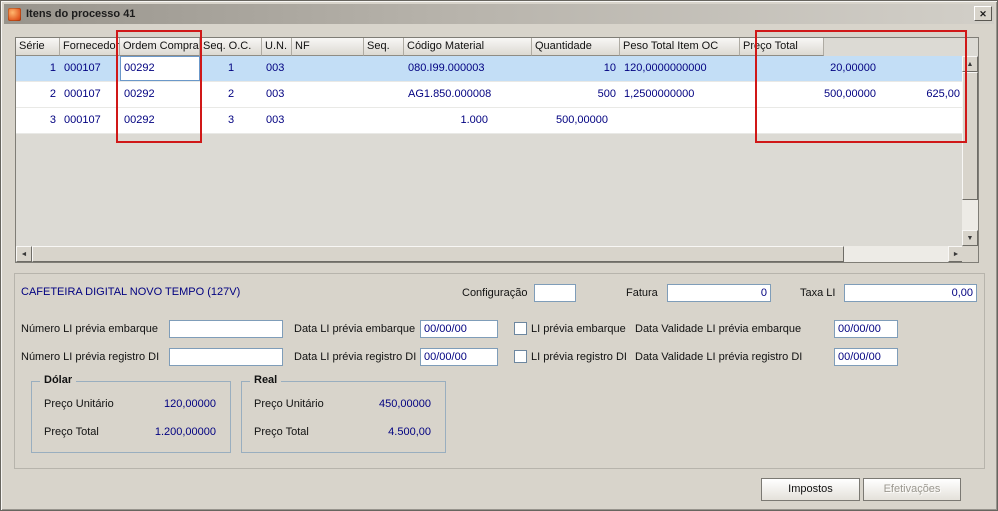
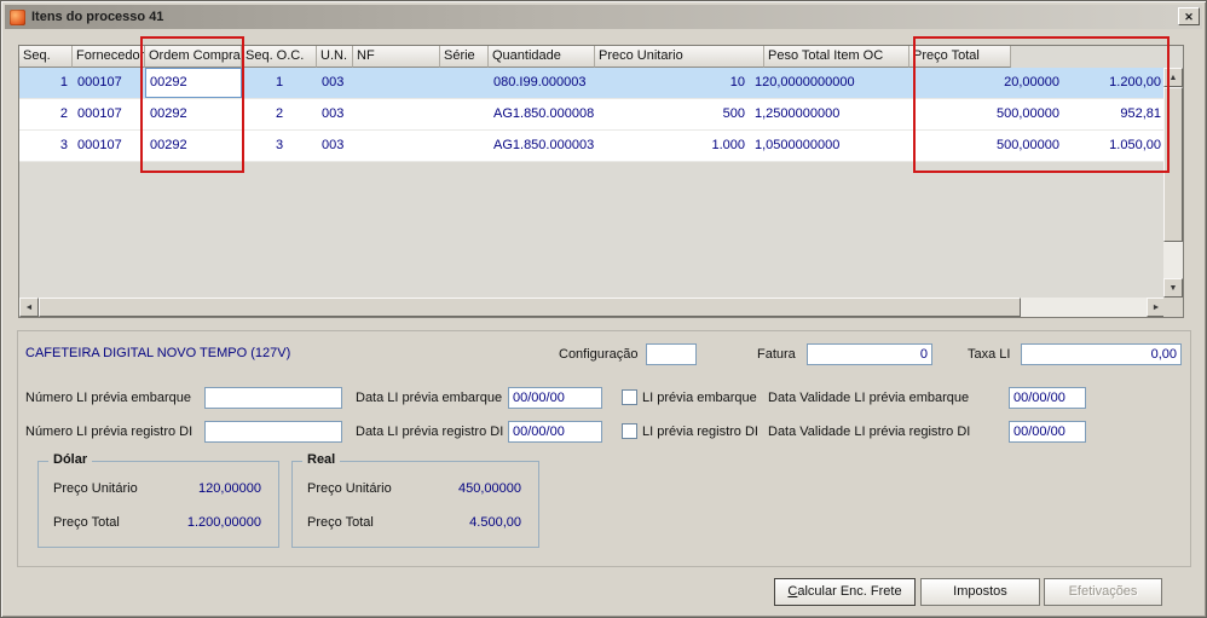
  Itens do processo 41
  ✕
- Série
+ Seq.
  Fornecedor
  Ordem Compra
  Seq. O.C.
  U.N.
  NF
- Seq.
+ Série
- Código Material
  Quantidade
+ Preco Unitario
  Peso Total Item OC
  Preço Total
  1
  000107
  00292
  1
  003
  080.I99.000003
  10
  120,0000000000
  20,00000
+ 1.200,00
  2
  000107
  00292
  2
  003
  AG1.850.000008
  500
  1,2500000000
  500,00000
- 625,00
+ 952,81
  3
  000107
  00292
  3
  003
+ AG1.850.000003
  1.000
+ 1,0500000000
  500,00000
+ 1.050,00
  CAFETEIRA DIGITAL NOVO TEMPO (127V)
  Configuração
  Fatura
  0
  Taxa LI
  0,00
  Número LI prévia embarque
  Data LI prévia embarque
  00/00/00
  LI prévia embarque
  Data Validade LI prévia embarque
  00/00/00
  Número LI prévia registro DI
  Data LI prévia registro DI
  00/00/00
  LI prévia registro DI
  Data Validade LI prévia registro DI
  00/00/00
  Dólar
  Preço Unitário
  120,00000
  Preço Total
  1.200,00000
  Real
  Preço Unitário
  450,00000
  Preço Total
  4.500,00
+ Calcular Enc. Frete
  Impostos
  Efetivações
